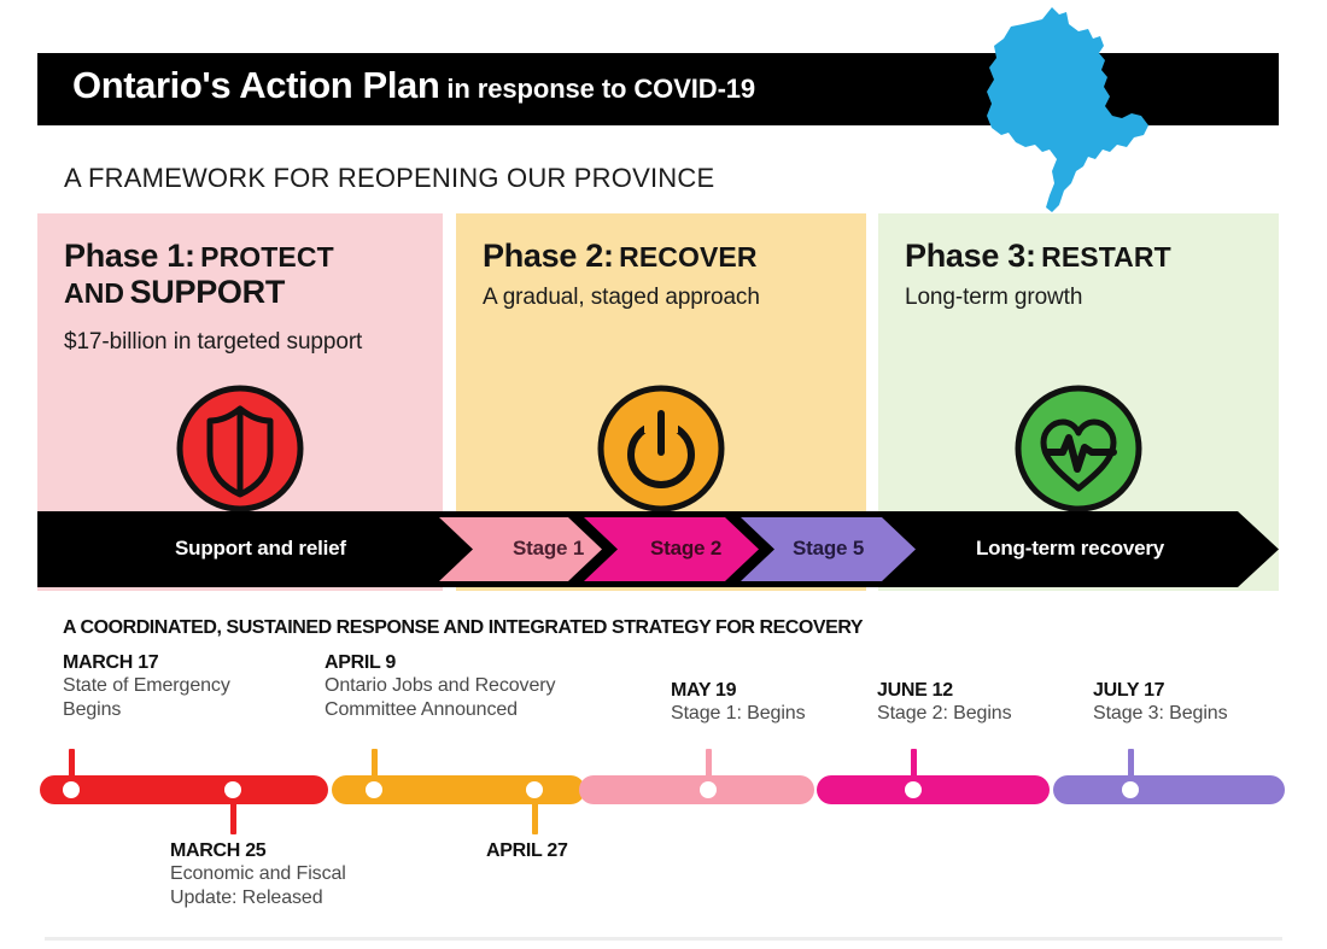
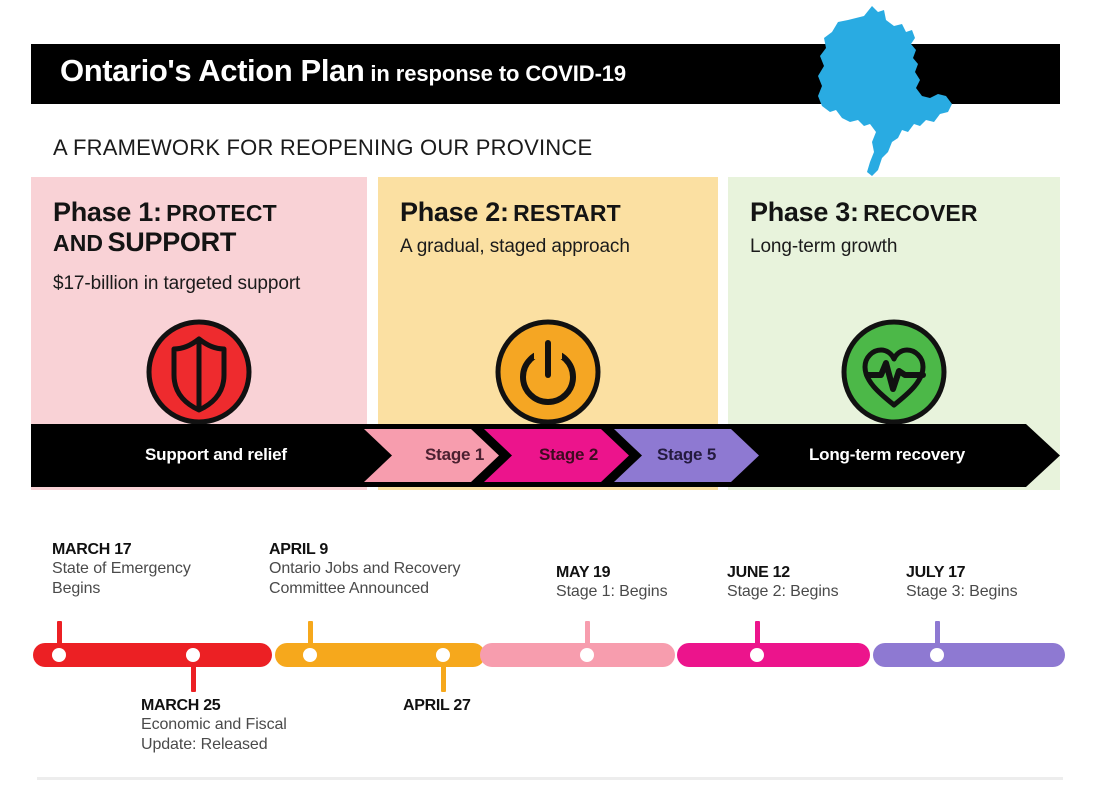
  Ontario's Action Plan in response to COVID-19
  A FRAMEWORK FOR REOPENING OUR PROVINCE
  Phase 1: PROTECT
  AND SUPPORT
  $17-billion in targeted support
- Phase 2: RECOVER
+ Phase 2: RESTART
  A gradual, staged approach
- Phase 3: RESTART
+ Phase 3: RECOVER
  Long-term growth
  Support and relief
  Long-term recovery
  Stage 1
  Stage 2
  Stage 5
- A COORDINATED, SUSTAINED RESPONSE AND INTEGRATED STRATEGY FOR RECOVERY
  MARCH 17
  State of Emergency
  Begins
  APRIL 9
  Ontario Jobs and Recovery
  Committee Announced
  MAY 19
  Stage 1: Begins
  JUNE 12
  Stage 2: Begins
  JULY 17
  Stage 3: Begins
  MARCH 25
  Economic and Fiscal
  Update: Released
  APRIL 27
